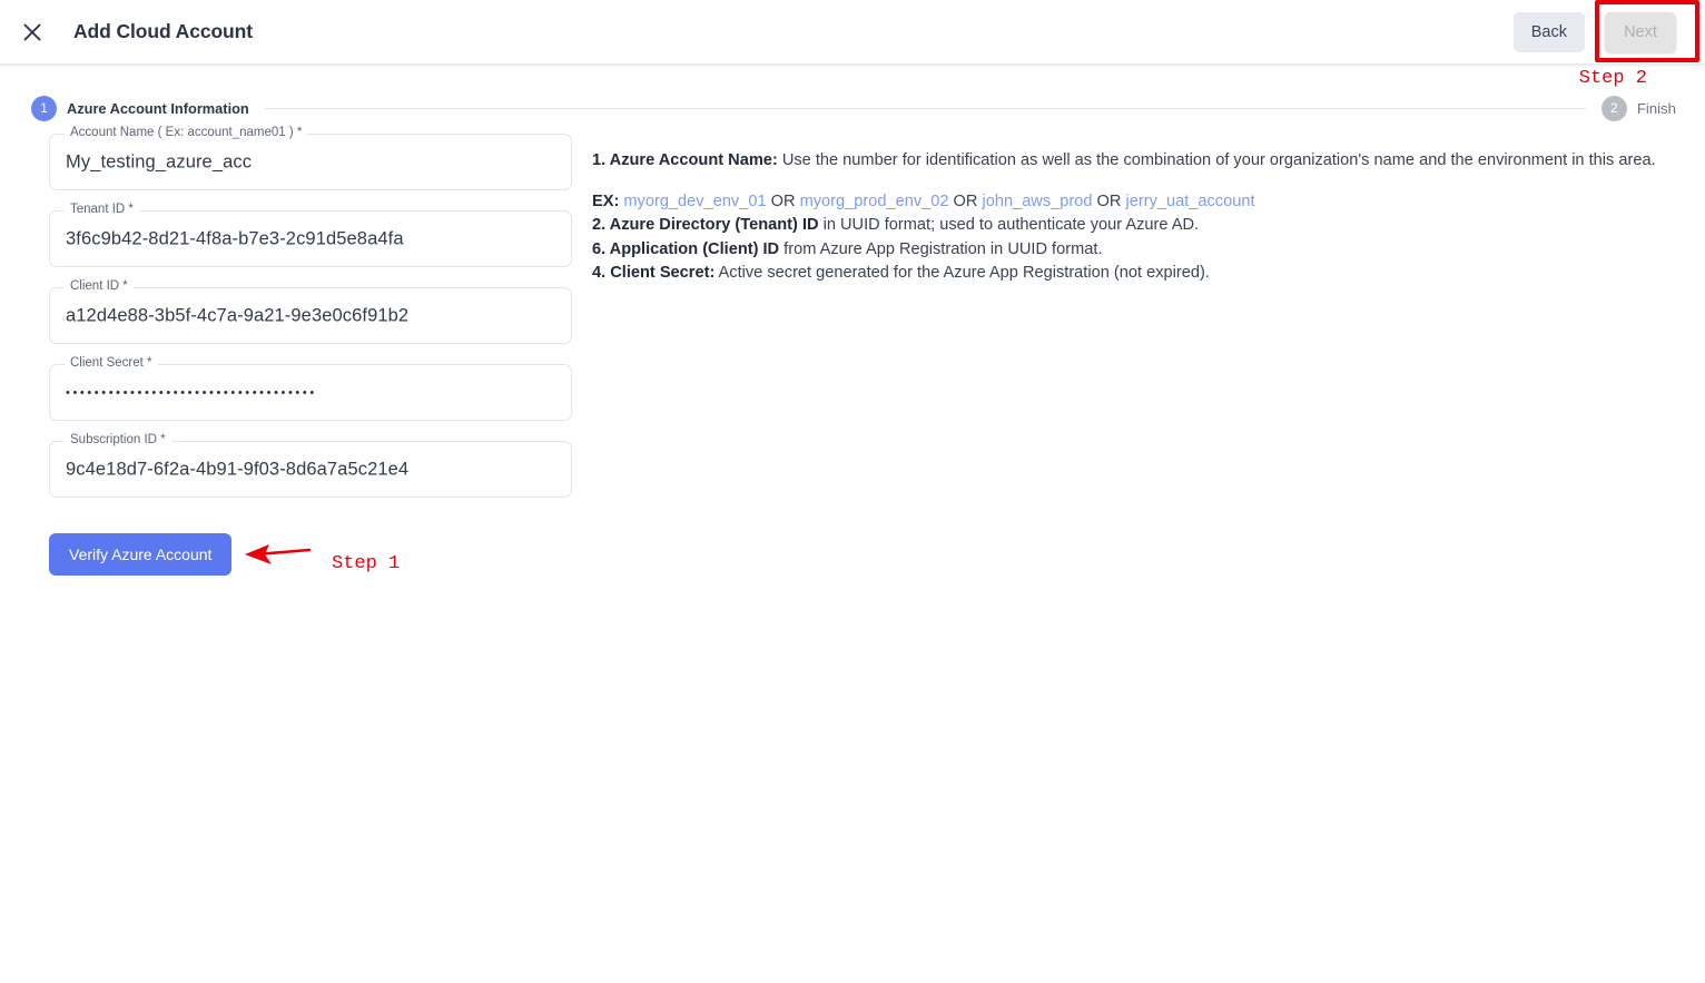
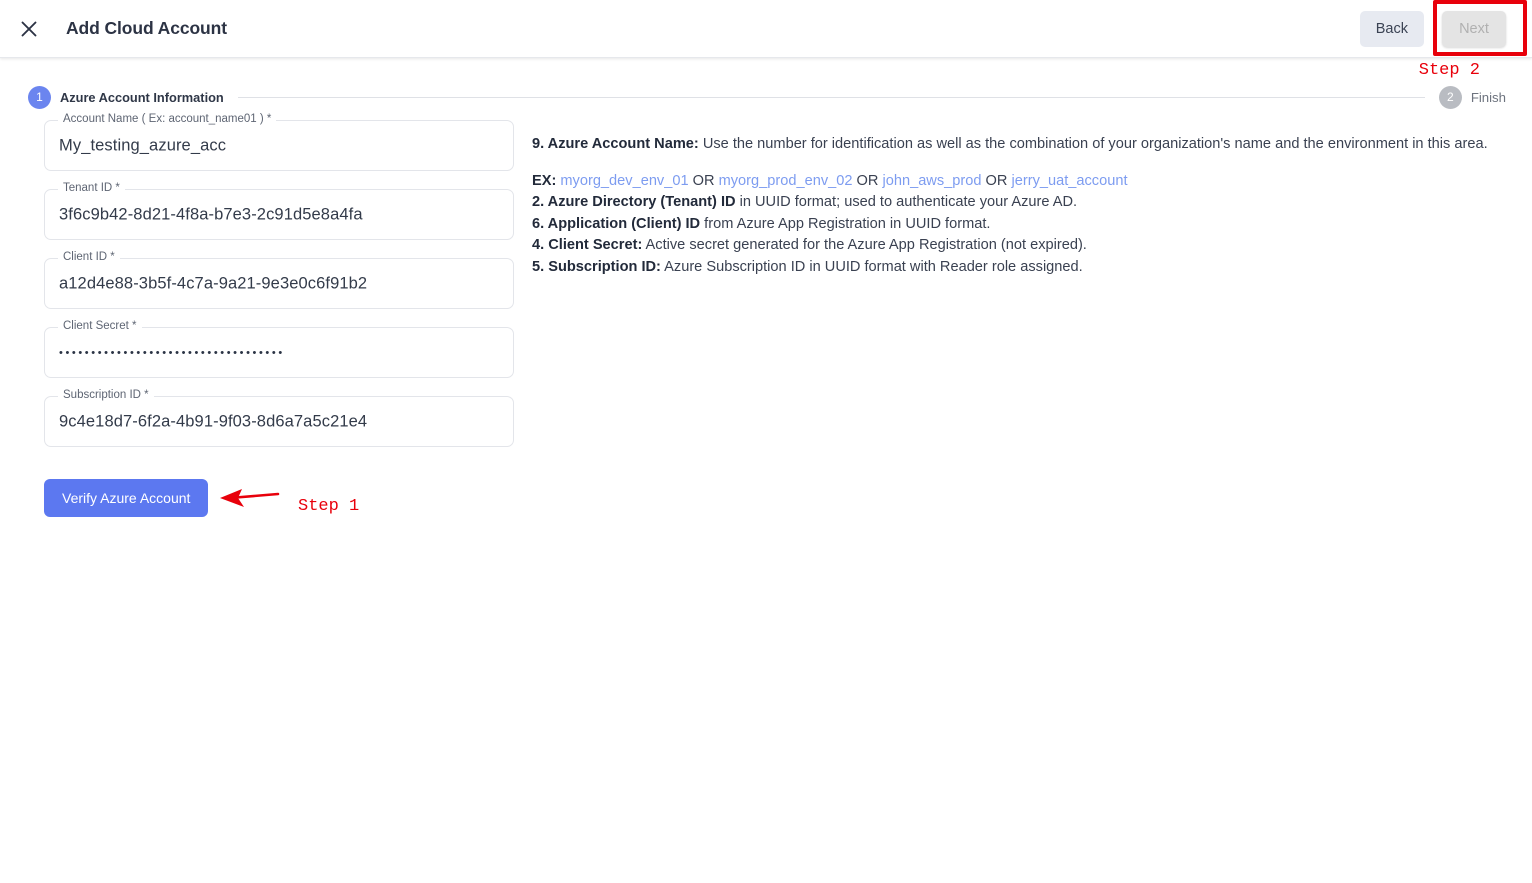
  Add Cloud Account
  Back
  Next
  Step 2
  1
  Azure Account Information
  2
  Finish
  Account Name ( Ex: account_name01 ) *
  My_testing_azure_acc
  Tenant ID *
  3f6c9b42-8d21-4f8a-b7e3-2c91d5e8a4fa
  Client ID *
  a12d4e88-3b5f-4c7a-9a21-9e3e0c6f91b2
  Client Secret *
  •••••••••••••••••••••••••••••••••••
  Subscription ID *
  9c4e18d7-6f2a-4b91-9f03-8d6a7a5c21e4
  Verify Azure Account
- 1. Azure Account Name: Use the number for identification as well as the combination of your organization's name and the environment in this area.
+ 9. Azure Account Name: Use the number for identification as well as the combination of your organization's name and the environment in this area.
  EX: myorg_dev_env_01 OR myorg_prod_env_02 OR john_aws_prod OR jerry_uat_account
  2. Azure Directory (Tenant) ID in UUID format; used to authenticate your Azure AD.
  6. Application (Client) ID from Azure App Registration in UUID format.
  4. Client Secret: Active secret generated for the Azure App Registration (not expired).
+ 5. Subscription ID: Azure Subscription ID in UUID format with Reader role assigned.
  Step 1
